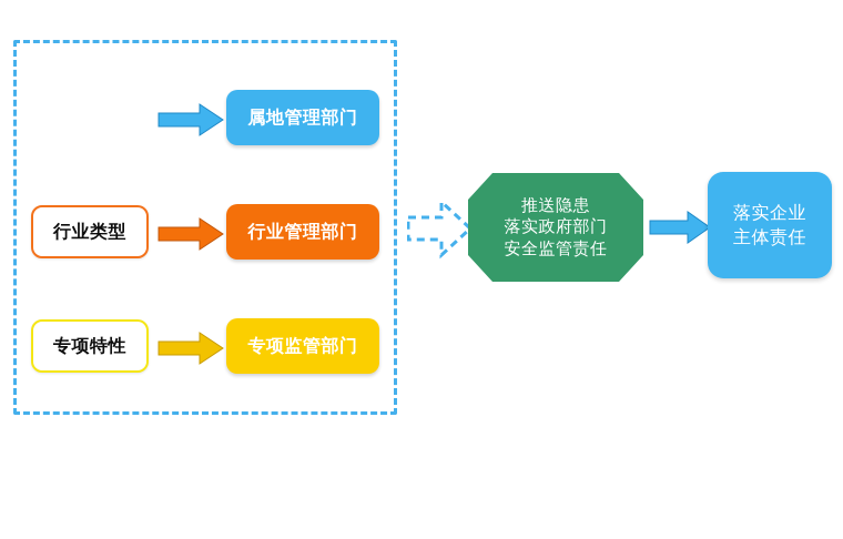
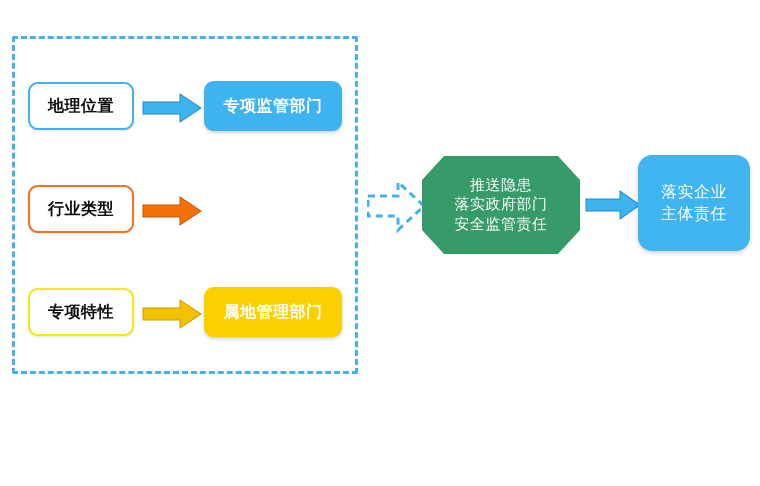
+ 地理位置
- 属地管理部门
+ 专项监管部门
  行业类型
- 行业管理部门
  专项特性
- 专项监管部门
+ 属地管理部门
  推送隐患
  落实政府部门
  安全监管责任
  落实企业
  主体责任
